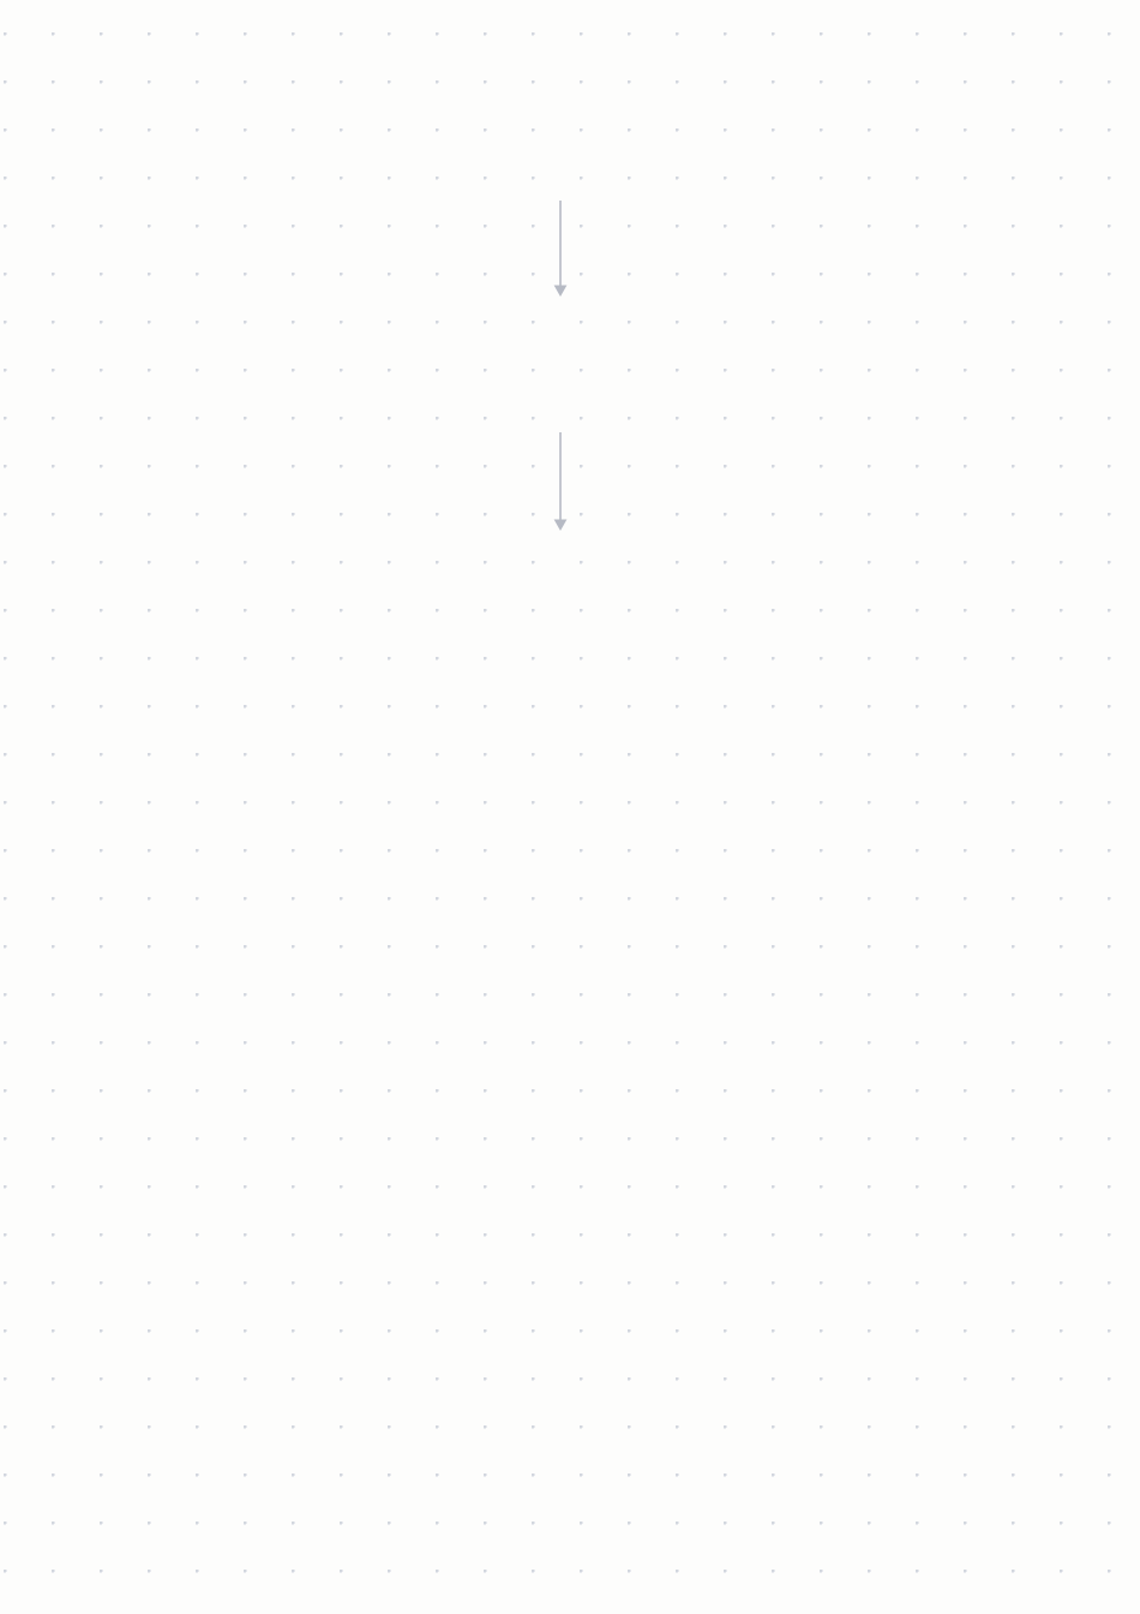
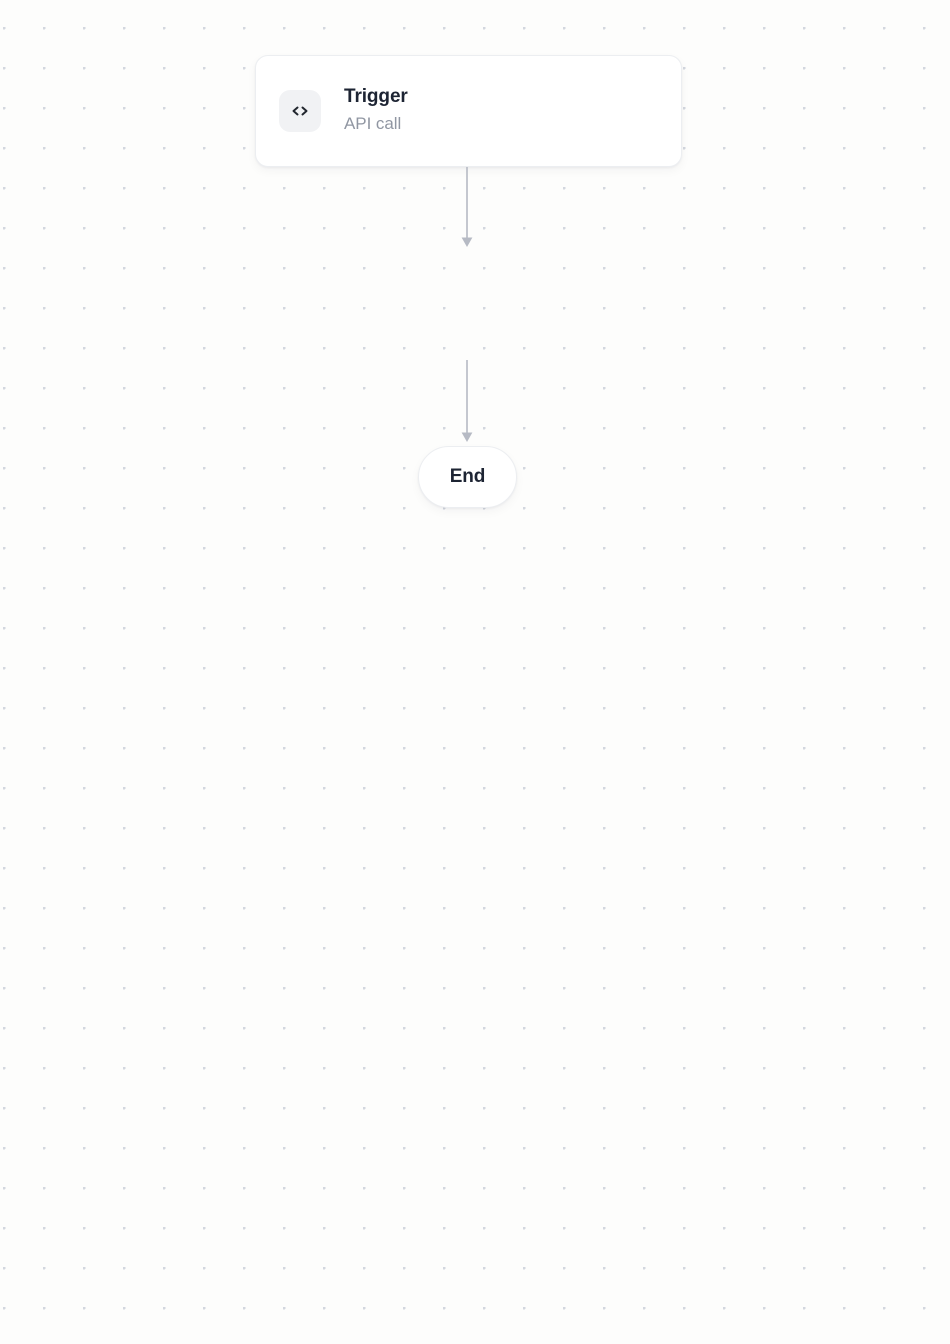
+ Trigger
+ API call
+ End
